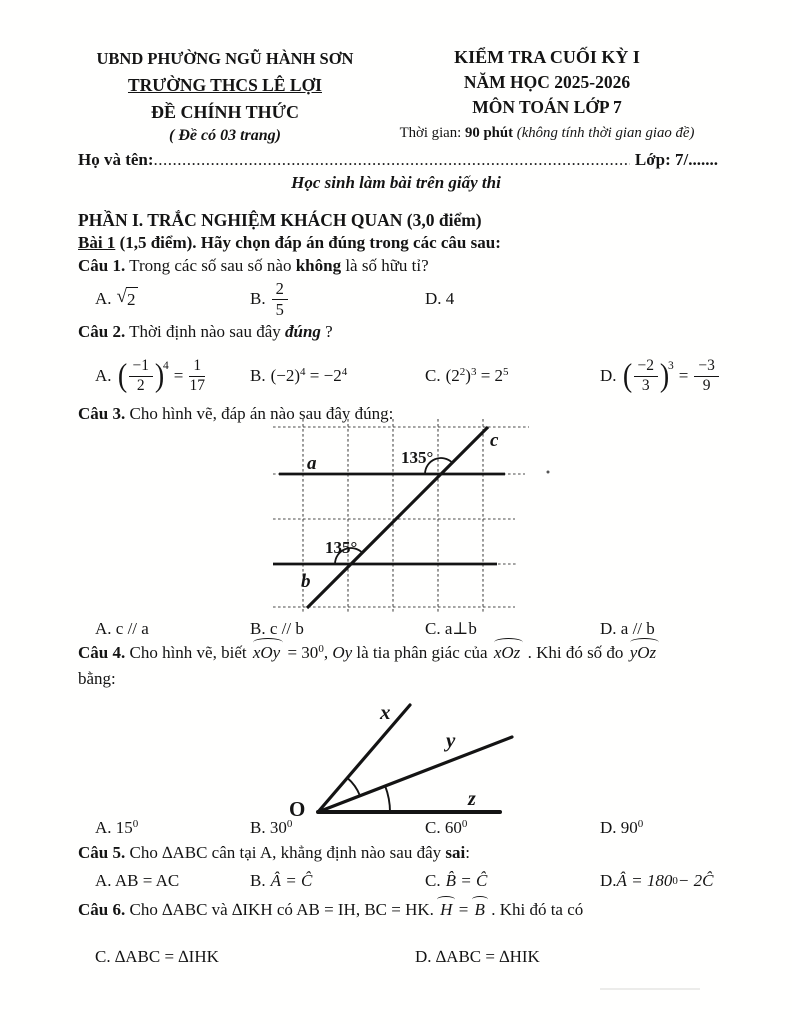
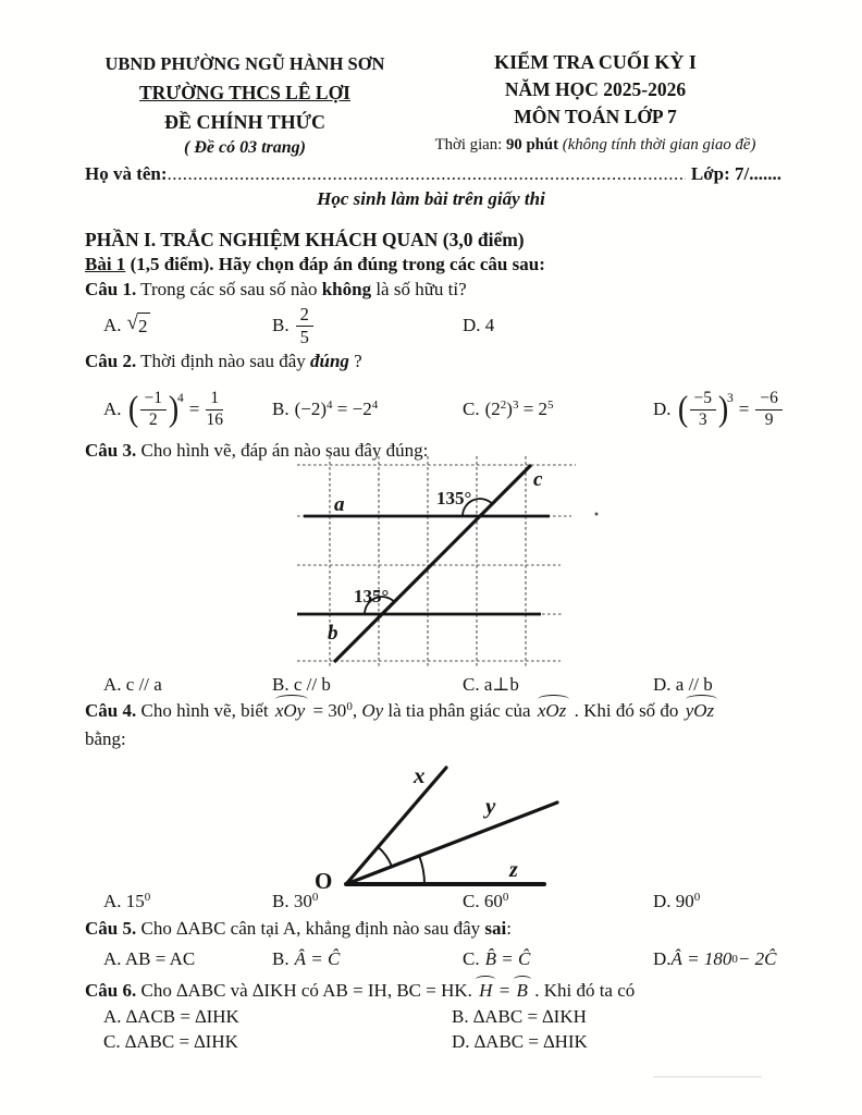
  UBND PHƯỜNG NGŨ HÀNH SƠN
  TRƯỜNG THCS LÊ LỢI
  ĐỀ CHÍNH THỨC
  ( Đề có 03 trang)
  KIỂM TRA CUỐI KỲ I
  NĂM HỌC 2025-2026
  MÔN TOÁN LỚP 7
  Thời gian: 90 phút (không tính thời gian giao đề)
  Họ và tên:
  ....................................................................................................
  Lớp: 7/.......
  Học sinh làm bài trên giấy thi
  PHẦN I. TRẮC NGHIỆM KHÁCH QUAN (3,0 điểm)
  Bài 1 (1,5 điểm). Hãy chọn đáp án đúng trong các câu sau:
  Câu 1. Trong các số sau số nào không là số hữu tỉ?
  A.
  √
  2
  B.
  2
  5
  D. 4
  Câu 2. Thời định nào sau đây đúng ?
  A.
  (
  −1
  2
  )
  4
  =
  1
- 17
+ 16
  B.
  (−2)4 = −24
  C.
  (22)3 = 25
  D.
  (
- −2
+ −5
  3
  )
  3
  =
- −3
+ −6
  9
  Câu 3. Cho hình vẽ, đáp án nào sau đây đúng:
  a
  b
  c
  135°
  135°
  A. c // a
  B. c // b
  C. a⊥b
  D. a // b
  Câu 4. Cho hình vẽ, biết xOy = 300, Oy là tia phân giác của xOz . Khi đó số đo yOz
  bằng:
  O
  x
  y
  z
  A. 150
  B. 300
  C. 600
  D. 900
  Câu 5. Cho ∆ABC cân tại A, khẳng định nào sau đây sai:
  A. AB = AC
  B.
  Â = Ĉ
  C.
  B̂ = Ĉ
  D.
  Â = 180
  0
  − 2Ĉ
  Câu 6. Cho ∆ABC và ∆IKH có AB = IH, BC = HK. H = B . Khi đó ta có
+ A. ∆ACB = ∆IHK
+ B. ∆ABC = ∆IKH
  C. ∆ABC = ∆IHK
  D. ∆ABC = ∆HIK
